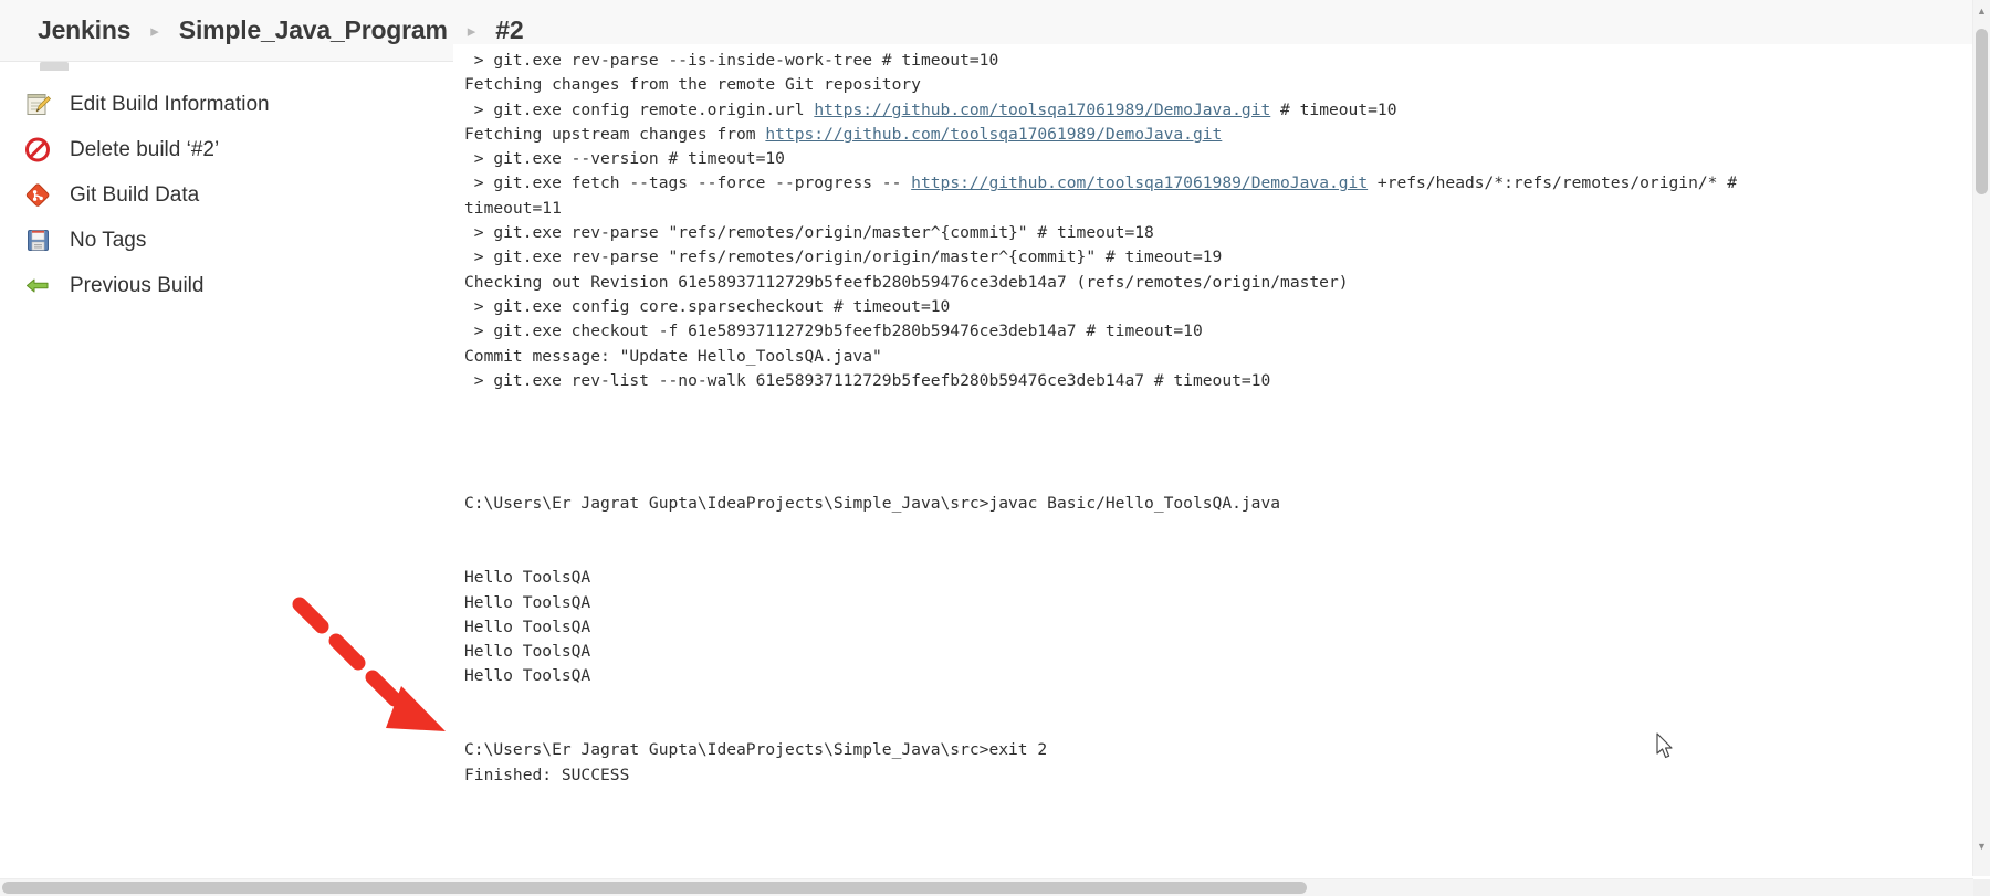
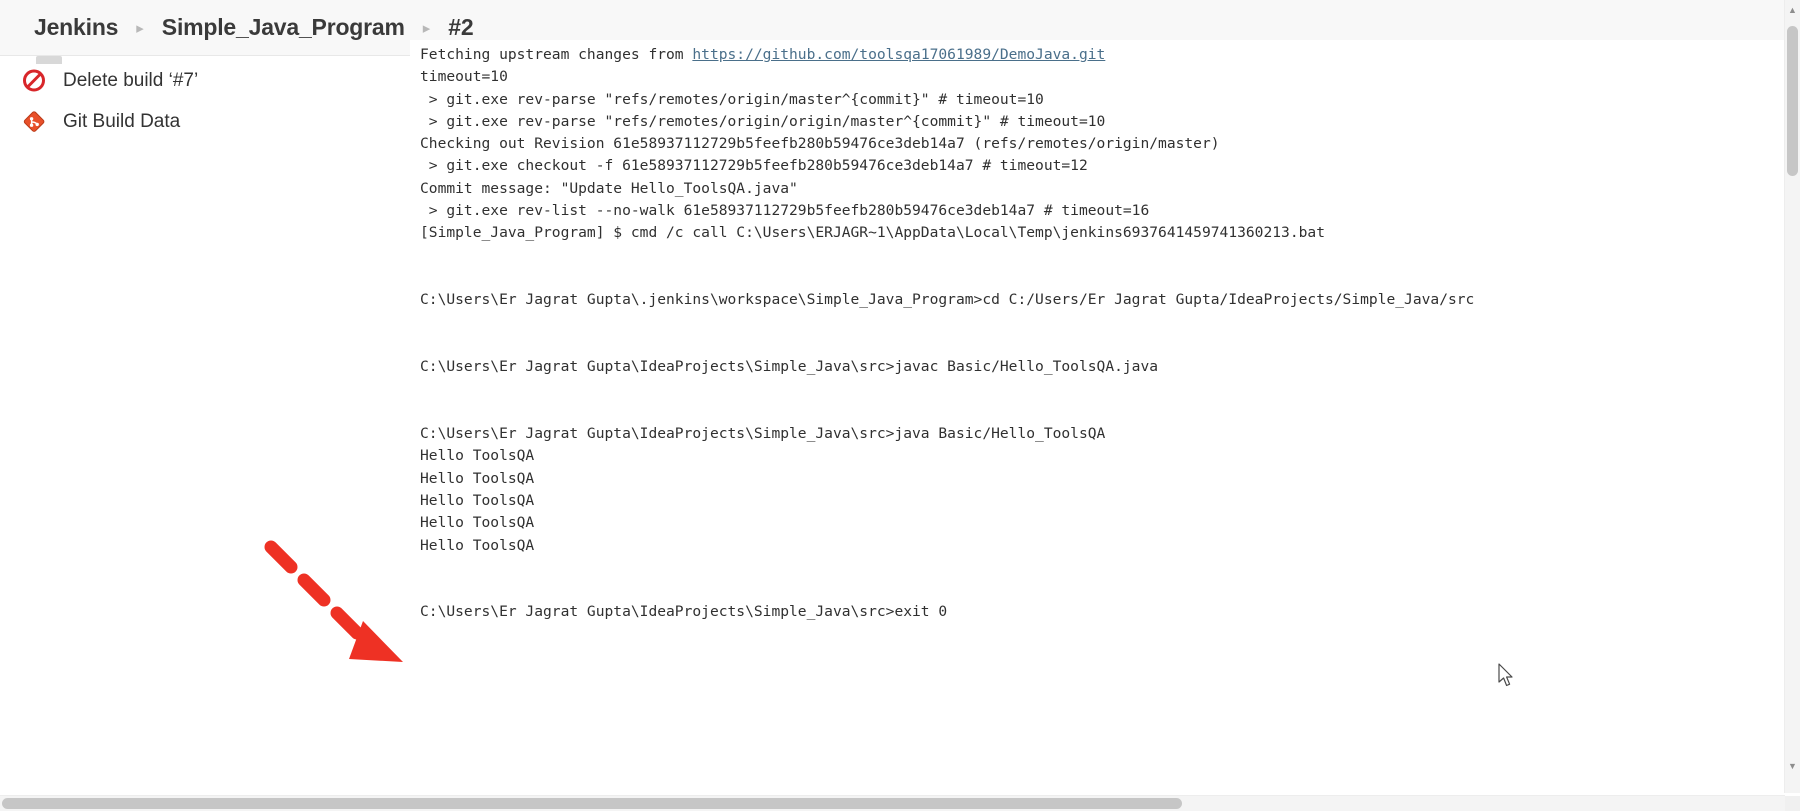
  Jenkins
  ▸
  Simple_Java_Program
  ▸
  #2
- Edit Build Information
- Delete build ‘#2’
+ Delete build ‘#7’
  Git Build Data
- No Tags
- Previous Build
- > git.exe rev-parse --is-inside-work-tree # timeout=10
- Fetching changes from the remote Git repository
- > git.exe config remote.origin.url https://github.com/toolsqa17061989/DemoJava.git # timeout=10
  Fetching upstream changes from https://github.com/toolsqa17061989/DemoJava.git
- > git.exe --version # timeout=10
- > git.exe fetch --tags --force --progress -- https://github.com/toolsqa17061989/DemoJava.git +refs/heads/*:refs/remotes/origin/* #
- timeout=11
+ timeout=10
- > git.exe rev-parse "refs/remotes/origin/master^{commit}" # timeout=18
+ > git.exe rev-parse "refs/remotes/origin/master^{commit}" # timeout=10
- > git.exe rev-parse "refs/remotes/origin/origin/master^{commit}" # timeout=19
+ > git.exe rev-parse "refs/remotes/origin/origin/master^{commit}" # timeout=10
  Checking out Revision 61e58937112729b5feefb280b59476ce3deb14a7 (refs/remotes/origin/master)
- > git.exe config core.sparsecheckout # timeout=10
- > git.exe checkout -f 61e58937112729b5feefb280b59476ce3deb14a7 # timeout=10
+ > git.exe checkout -f 61e58937112729b5feefb280b59476ce3deb14a7 # timeout=12
  Commit message: "Update Hello_ToolsQA.java"
- > git.exe rev-list --no-walk 61e58937112729b5feefb280b59476ce3deb14a7 # timeout=10
+ > git.exe rev-list --no-walk 61e58937112729b5feefb280b59476ce3deb14a7 # timeout=16
+ [Simple_Java_Program] $ cmd /c call C:\Users\ERJAGR~1\AppData\Local\Temp\jenkins6937641459741360213.bat
+ C:\Users\Er Jagrat Gupta\.jenkins\workspace\Simple_Java_Program>cd C:/Users/Er Jagrat Gupta/IdeaProjects/Simple_Java/src
  C:\Users\Er Jagrat Gupta\IdeaProjects\Simple_Java\src>javac Basic/Hello_ToolsQA.java
+ C:\Users\Er Jagrat Gupta\IdeaProjects\Simple_Java\src>java Basic/Hello_ToolsQA
  Hello ToolsQA
  Hello ToolsQA
  Hello ToolsQA
  Hello ToolsQA
  Hello ToolsQA
- C:\Users\Er Jagrat Gupta\IdeaProjects\Simple_Java\src>exit 2
+ C:\Users\Er Jagrat Gupta\IdeaProjects\Simple_Java\src>exit 0
- Finished: SUCCESS
  ▲
  ▼
